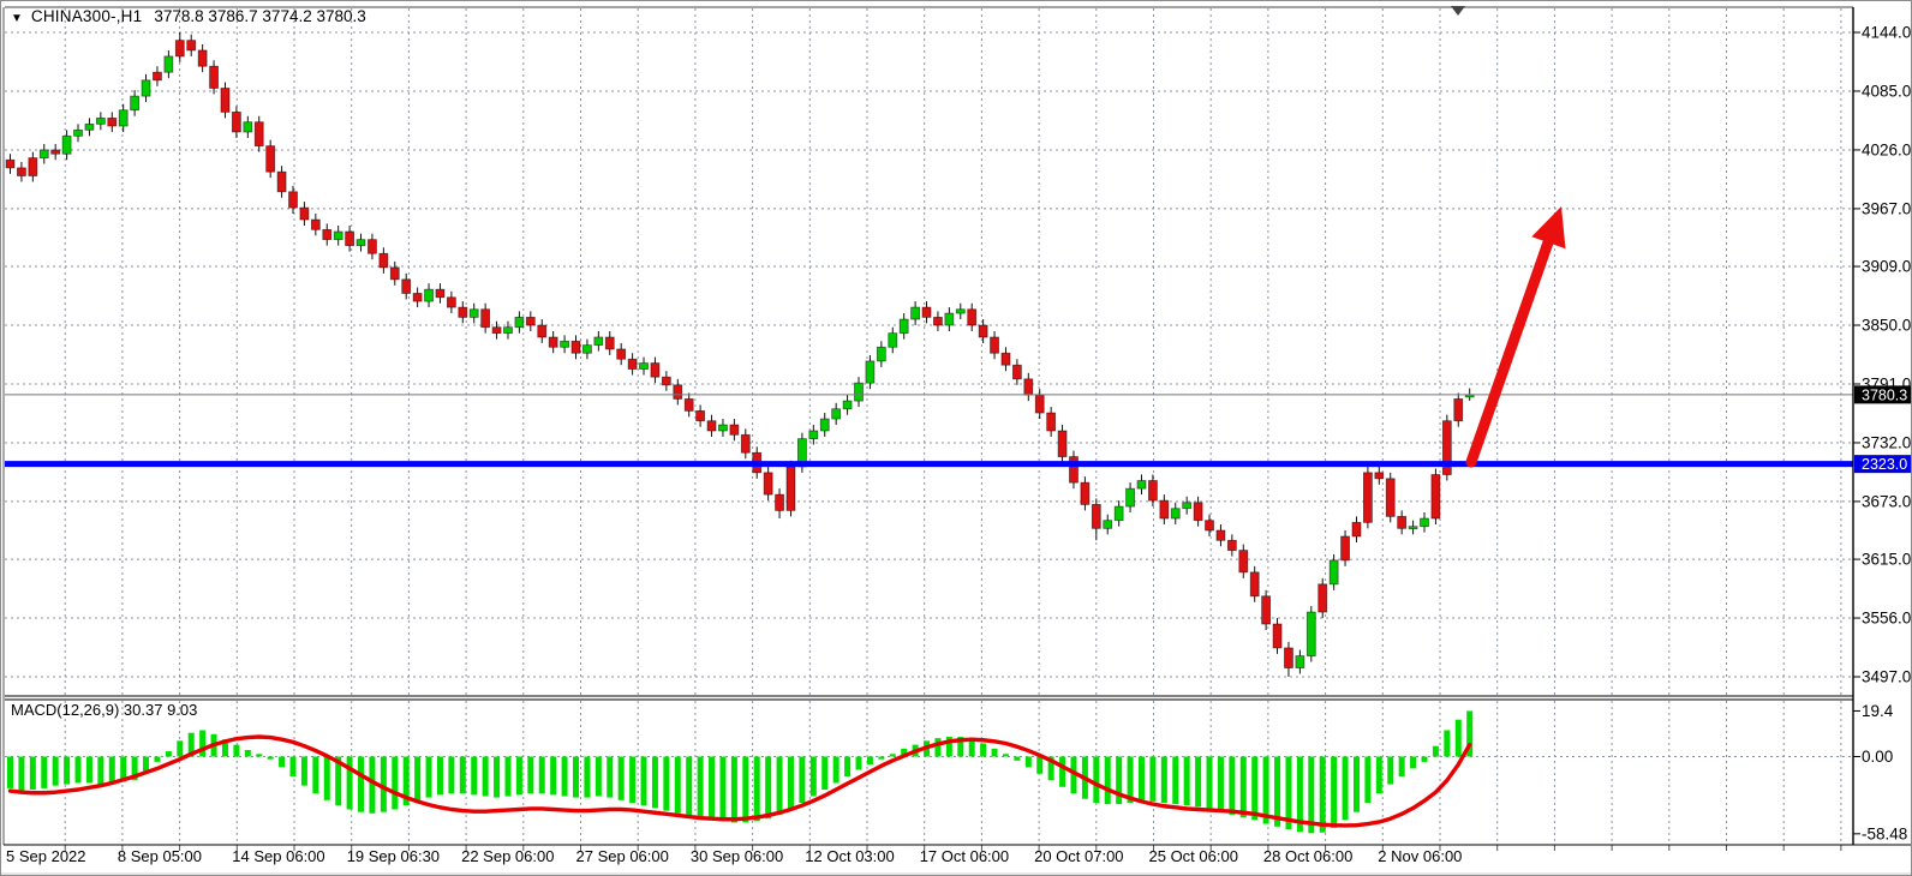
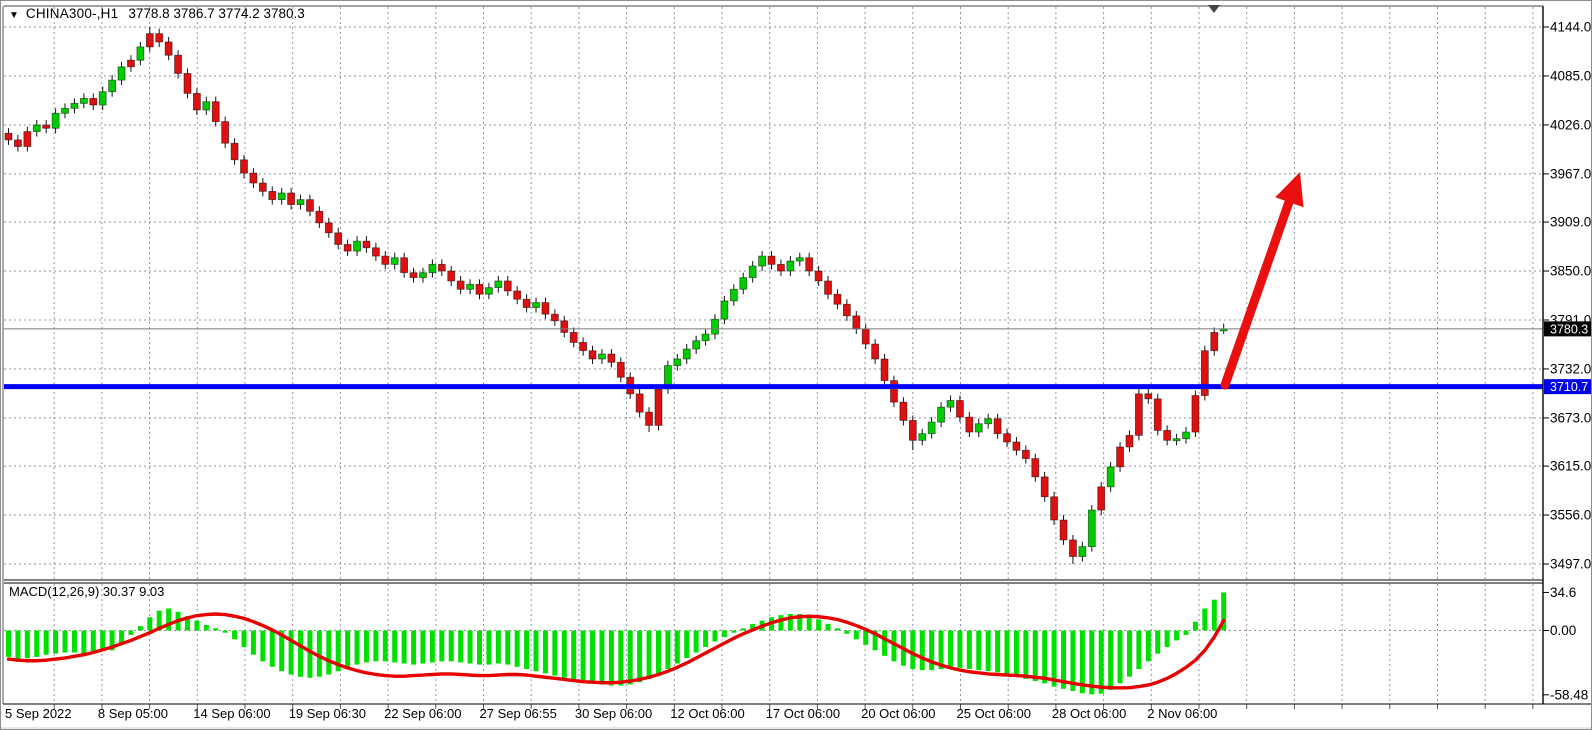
  ▼ CHINA300-,H1 3778.8 3786.7 3774.2 3780.3
  MACD(12,26,9) 30.37 9.03
  4144.0
  4085.0
  4026.0
  3967.0
  3909.0
  3850.0
  3791.0
  3732.0
  3673.0
  3615.0
  3556.0
  3497.0
  5 Sep 2022
  8 Sep 05:00
  14 Sep 06:00
  19 Sep 06:30
  22 Sep 06:00
- 27 Sep 06:00
+ 27 Sep 06:55
  30 Sep 06:00
- 12 Oct 03:00
+ 12 Oct 06:00
  17 Oct 06:00
- 20 Oct 07:00
+ 20 Oct 06:00
  25 Oct 06:00
  28 Oct 06:00
  2 Nov 06:00
- 19.4
+ 34.6
  0.00
  -58.48
  3780.3
- 2323.0
+ 3710.7
